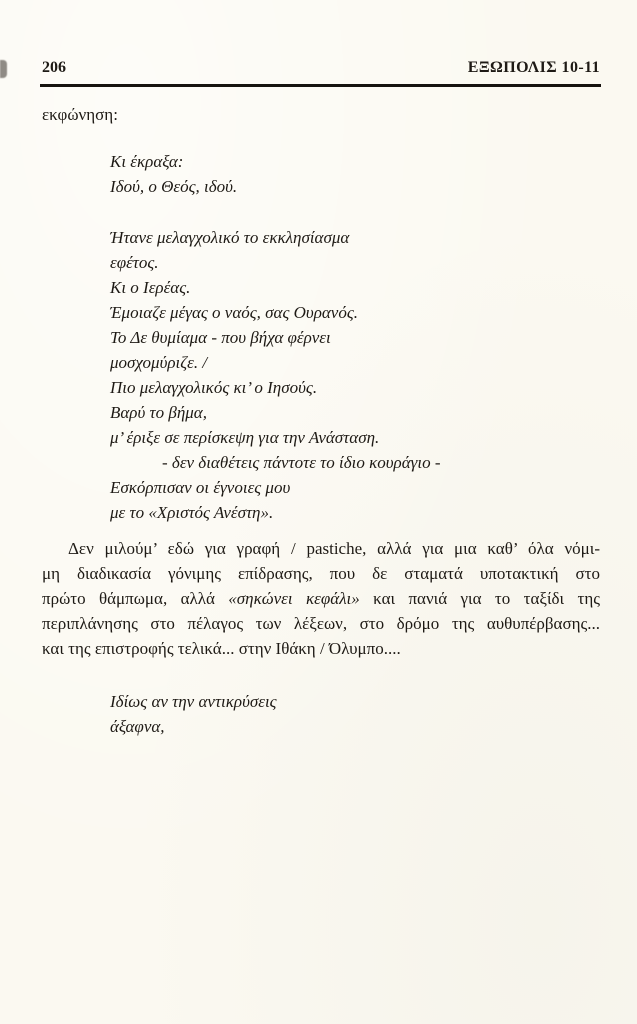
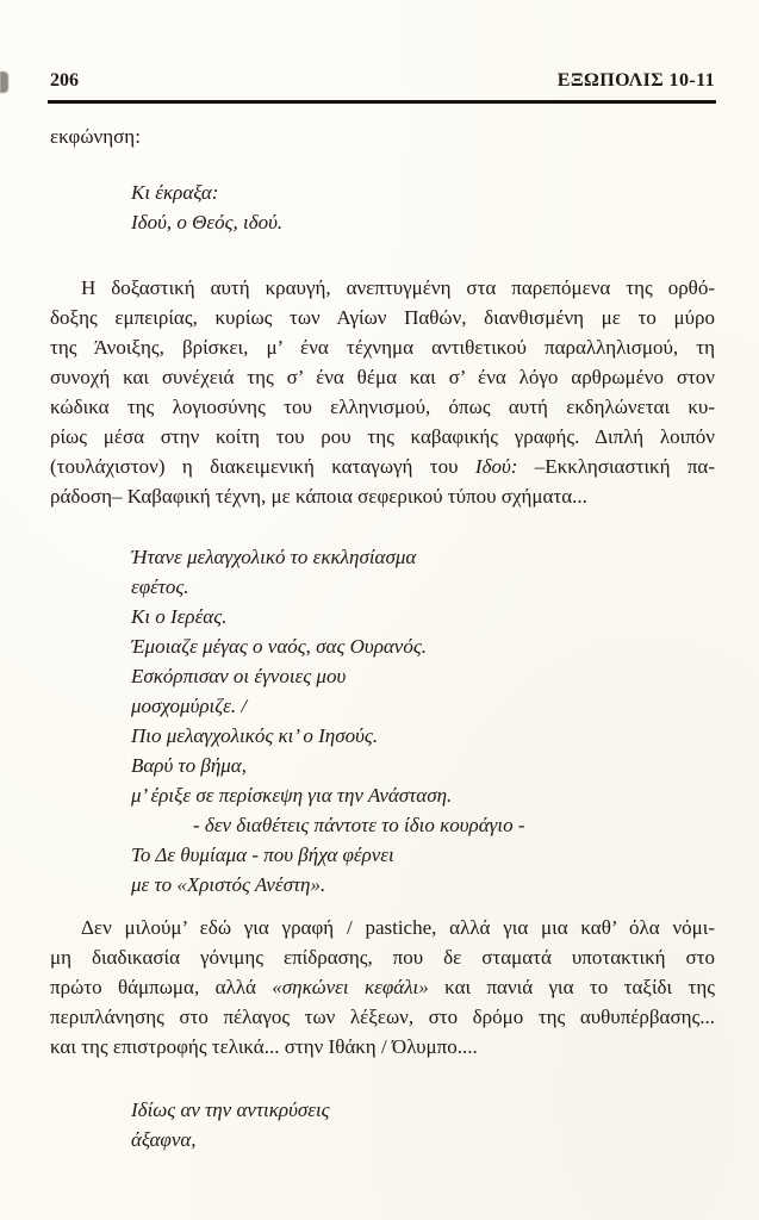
  206
  ΕΞΩΠΟΛΙΣ 10-11
  εκφώνηση:
  Κι έκραξα:
  Ιδού, ο Θεός, ιδού.
+ Η δοξαστική αυτή κραυγή, ανεπτυγμένη στα παρεπόμενα της ορθό-
+ δοξης εμπειρίας, κυρίως των Αγίων Παθών, διανθισμένη με το μύρο
+ της Άνοιξης, βρίσκει, μ’ ένα τέχνημα αντιθετικού παραλληλισμού, τη
+ συνοχή και συνέχειά της σ’ ένα θέμα και σ’ ένα λόγο αρθρωμένο στον
+ κώδικα της λογιοσύνης του ελληνισμού, όπως αυτή εκδηλώνεται κυ-
+ ρίως μέσα στην κοίτη του ρου της καβαφικής γραφής. Διπλή λοιπόν
+ (τουλάχιστον) η διακειμενική καταγωγή του Ιδού: –Εκκλησιαστική πα-
+ ράδοση– Καβαφική τέχνη, με κάποια σεφερικού τύπου σχήματα...
  Ήτανε μελαγχολικό το εκκλησίασμα
  εφέτος.
  Κι ο Ιερέας.
  Έμοιαζε μέγας ο ναός, σας Ουρανός.
- Το Δε θυμίαμα - που βήχα φέρνει
+ Εσκόρπισαν οι έγνοιες μου
  μοσχομύριζε. /
  Πιο μελαγχολικός κι’ ο Ιησούς.
  Βαρύ το βήμα,
  μ’ έριξε σε περίσκεψη για την Ανάσταση.
  - δεν διαθέτεις πάντοτε το ίδιο κουράγιο -
- Εσκόρπισαν οι έγνοιες μου
+ Το Δε θυμίαμα - που βήχα φέρνει
  με το «Χριστός Ανέστη».
  Δεν μιλούμ’ εδώ για γραφή / pastiche, αλλά για μια καθ’ όλα νόμι-
  μη διαδικασία γόνιμης επίδρασης, που δε σταματά υποτακτική στο
  πρώτο θάμπωμα, αλλά «σηκώνει κεφάλι» και πανιά για το ταξίδι της
  περιπλάνησης στο πέλαγος των λέξεων, στο δρόμο της αυθυπέρβασης...
  και της επιστροφής τελικά... στην Ιθάκη / Όλυμπο....
  Ιδίως αν την αντικρύσεις
  άξαφνα,
